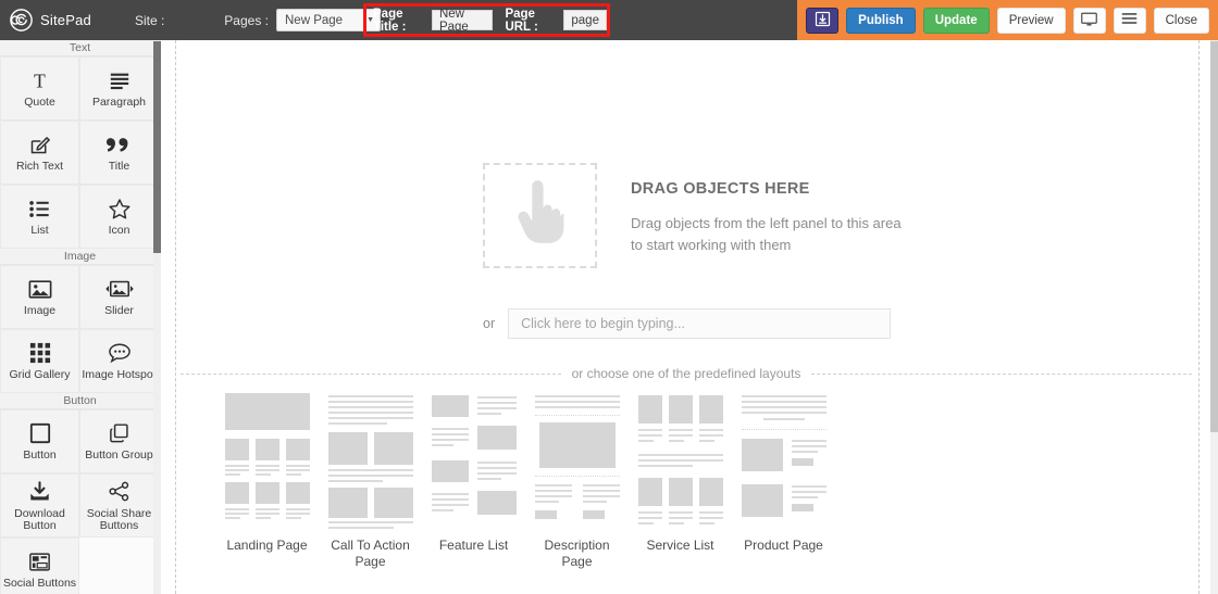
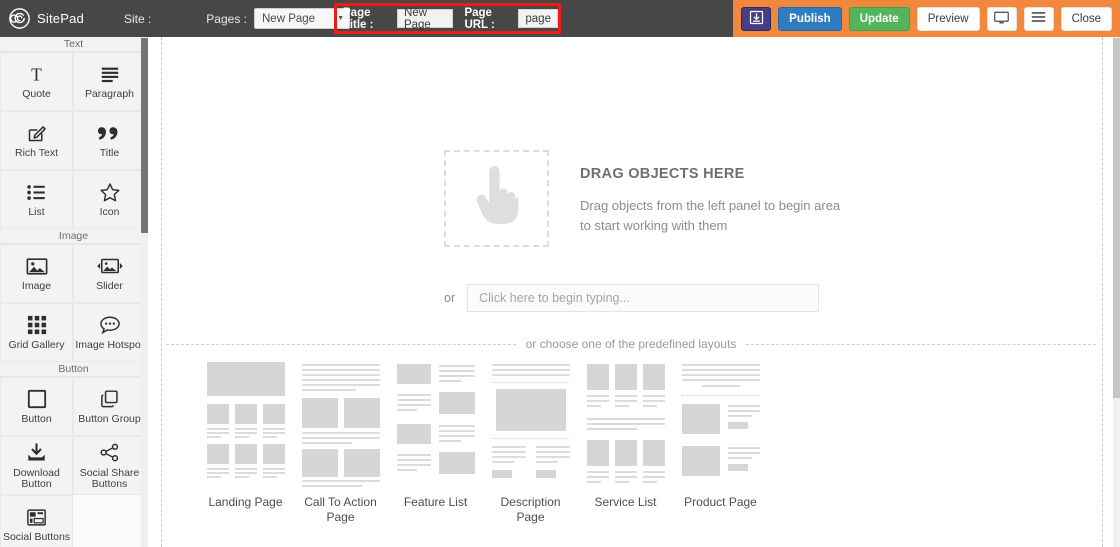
  SitePad
  Site :
  Pages :
  New Page
  Page Title :
  New Page
  Page URL :
  page
  Publish
  Update
  Preview
  Close
  Text
  T
  Quote
  Paragraph
  Rich Text
  Title
  List
  Icon
  Image
  Image
  Slider
  Grid Gallery
  Image Hotspo
  Button
  Button
  Button Group
  Download Button
  Social Share Buttons
  Social Buttons
  DRAG OBJECTS HERE
- Drag objects from the left panel to this area
+ Drag objects from the left panel to begin area
  to start working with them
  or
  Click here to begin typing...
  or choose one of the predefined layouts
  Landing Page
  Call To Action Page
  Feature List
  Description Page
  Service List
  Product Page
